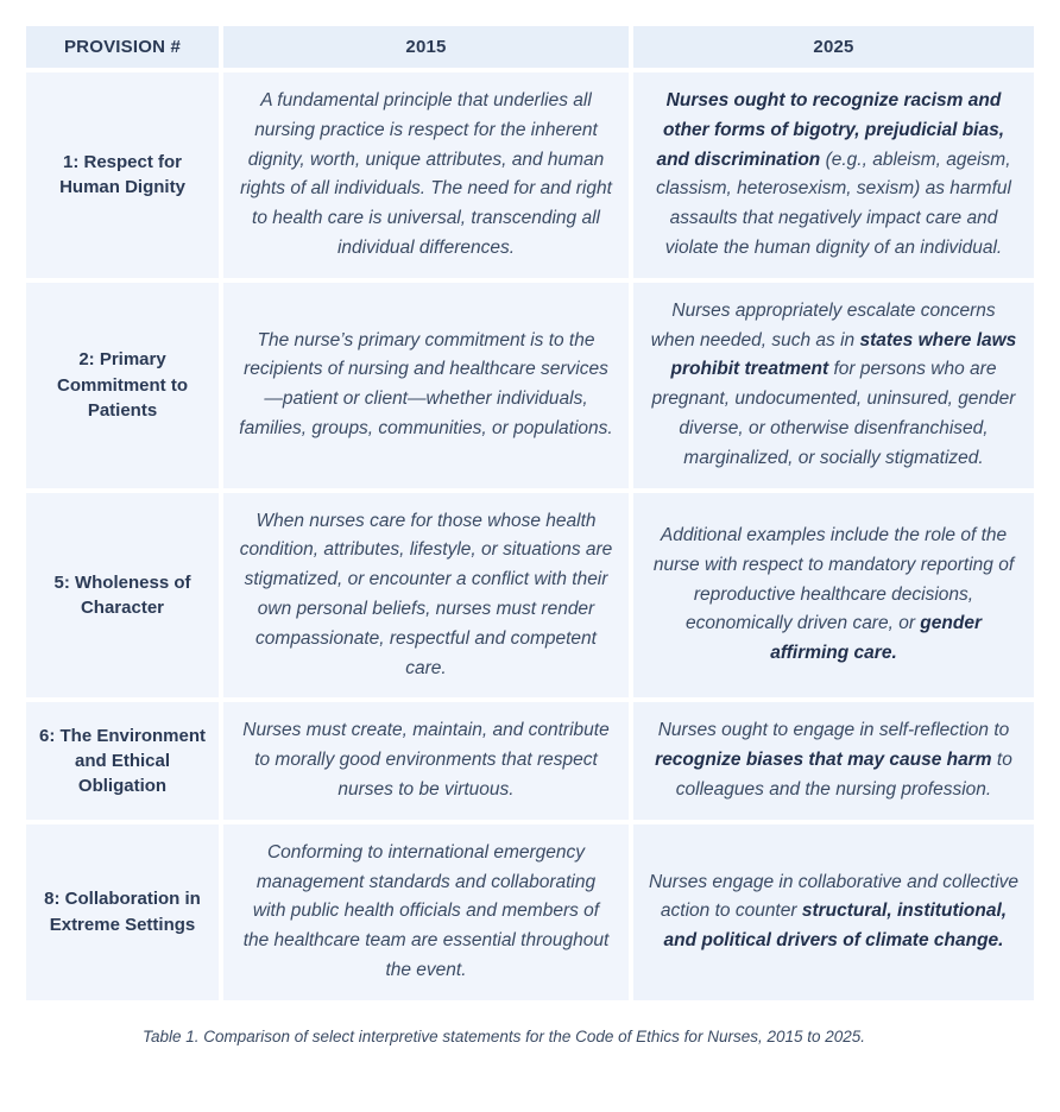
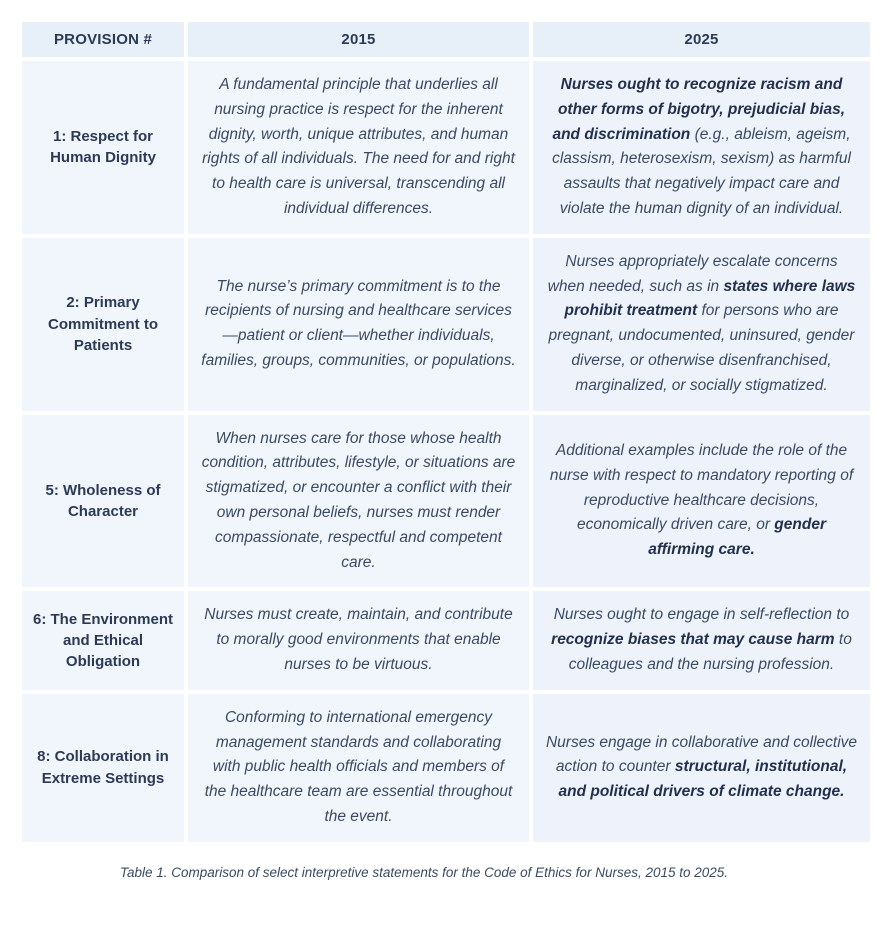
  PROVISION #	2015	2025
  1: Respect for Human Dignity	A fundamental principle that underlies all nursing practice is respect for the inherent dignity, worth, unique attributes, and human rights of all individuals. The need for and right to health care is universal, transcending all individual differences.	Nurses ought to recognize racism and other forms of bigotry, prejudicial bias, and discrimination (e.g., ableism, ageism, classism, heterosexism, sexism) as harmful assaults that negatively impact care and violate the human dignity of an individual.
  2: Primary Commitment to Patients	The nurse’s primary commitment is to the recipients of nursing and healthcare services—patient or client—whether individuals, families, groups, communities, or populations.	Nurses appropriately escalate concerns when needed, such as in states where laws prohibit treatment for persons who are pregnant, undocumented, uninsured, gender diverse, or otherwise disenfranchised, marginalized, or socially stigmatized.
  5: Wholeness of Character	When nurses care for those whose health condition, attributes, lifestyle, or situations are stigmatized, or encounter a conflict with their own personal beliefs, nurses must render compassionate, respectful and competent care.	Additional examples include the role of the nurse with respect to mandatory reporting of reproductive healthcare decisions, economically driven care, or gender affirming care.
- 6: The Environment and Ethical Obligation	Nurses must create, maintain, and contribute to morally good environments that respect nurses to be virtuous.	Nurses ought to engage in self-reflection to recognize biases that may cause harm to colleagues and the nursing profession.
+ 6: The Environment and Ethical Obligation	Nurses must create, maintain, and contribute to morally good environments that enable nurses to be virtuous.	Nurses ought to engage in self-reflection to recognize biases that may cause harm to colleagues and the nursing profession.
  8: Collaboration in Extreme Settings	Conforming to international emergency management standards and collaborating with public health officials and members of the healthcare team are essential throughout the event.	Nurses engage in collaborative and collective action to counter structural, institutional, and political drivers of climate change.
  Table 1. Comparison of select interpretive statements for the Code of Ethics for Nurses, 2015 to 2025.
